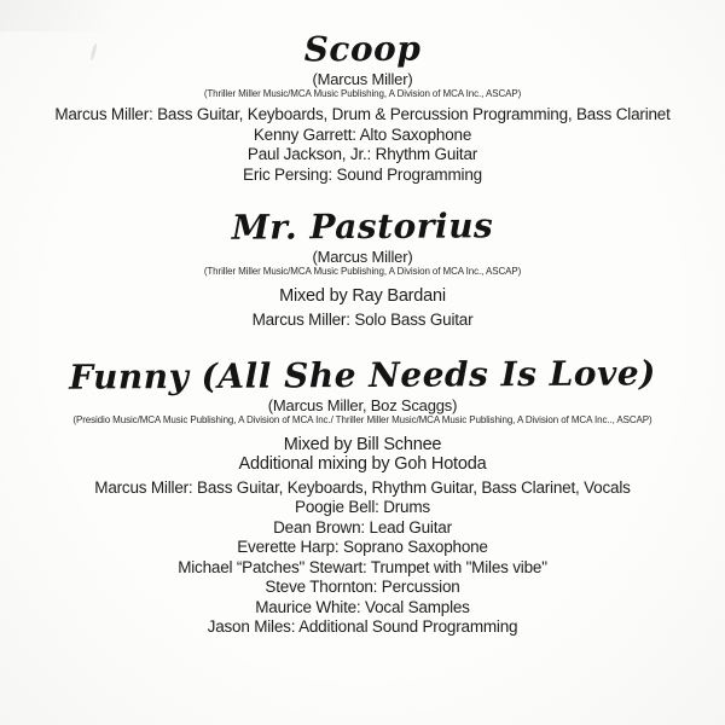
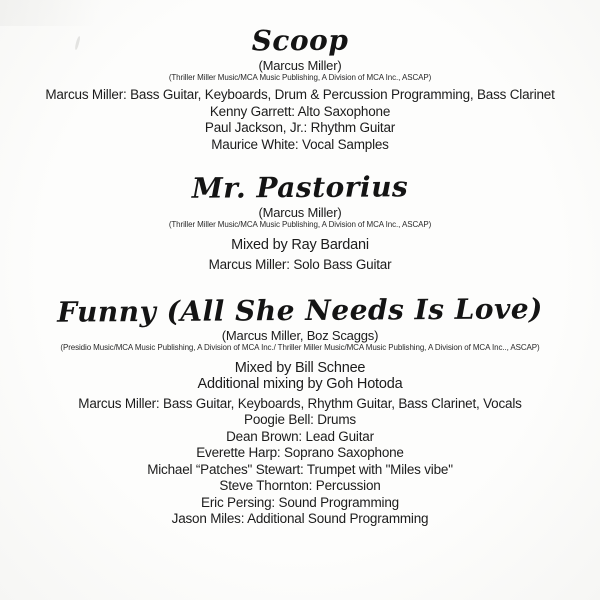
  Scoop
  (Marcus Miller)
  (Thriller Miller Music/MCA Music Publishing, A Division of MCA Inc., ASCAP)
  Marcus Miller: Bass Guitar, Keyboards, Drum & Percussion Programming, Bass Clarinet
  Kenny Garrett: Alto Saxophone
  Paul Jackson, Jr.: Rhythm Guitar
- Eric Persing: Sound Programming
+ Maurice White: Vocal Samples
  Mr. Pastorius
  (Marcus Miller)
  (Thriller Miller Music/MCA Music Publishing, A Division of MCA Inc., ASCAP)
  Mixed by Ray Bardani
  Marcus Miller: Solo Bass Guitar
  Funny (All She Needs Is Love)
  (Marcus Miller, Boz Scaggs)
  (Presidio Music/MCA Music Publishing, A Division of MCA Inc./ Thriller Miller Music/MCA Music Publishing, A Division of MCA Inc.., ASCAP)
  Mixed by Bill Schnee
  Additional mixing by Goh Hotoda
  Marcus Miller: Bass Guitar, Keyboards, Rhythm Guitar, Bass Clarinet, Vocals
  Poogie Bell: Drums
  Dean Brown: Lead Guitar
  Everette Harp: Soprano Saxophone
  Michael “Patches" Stewart: Trumpet with "Miles vibe"
  Steve Thornton: Percussion
- Maurice White: Vocal Samples
+ Eric Persing: Sound Programming
  Jason Miles: Additional Sound Programming
